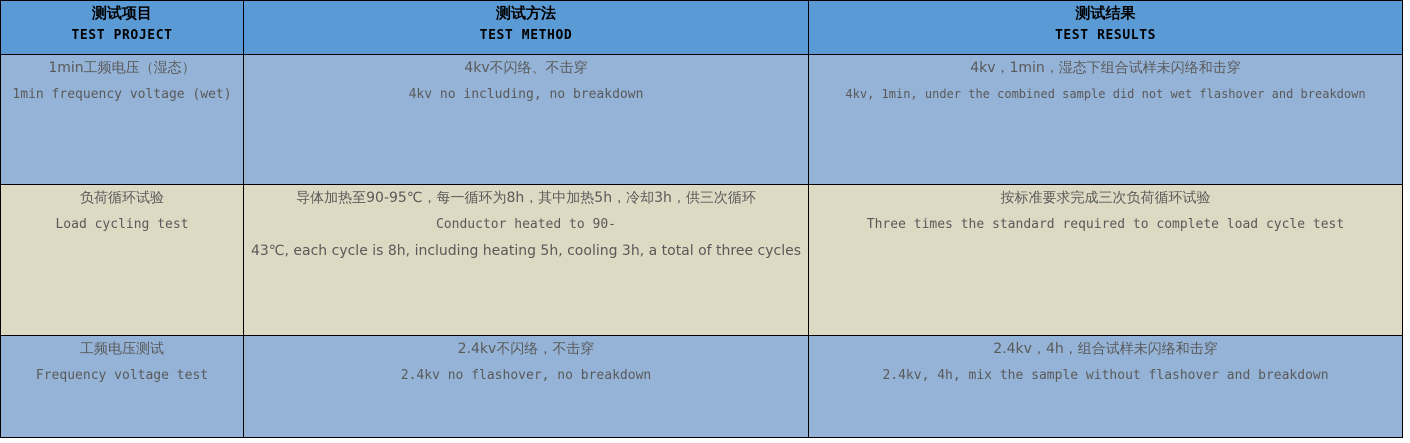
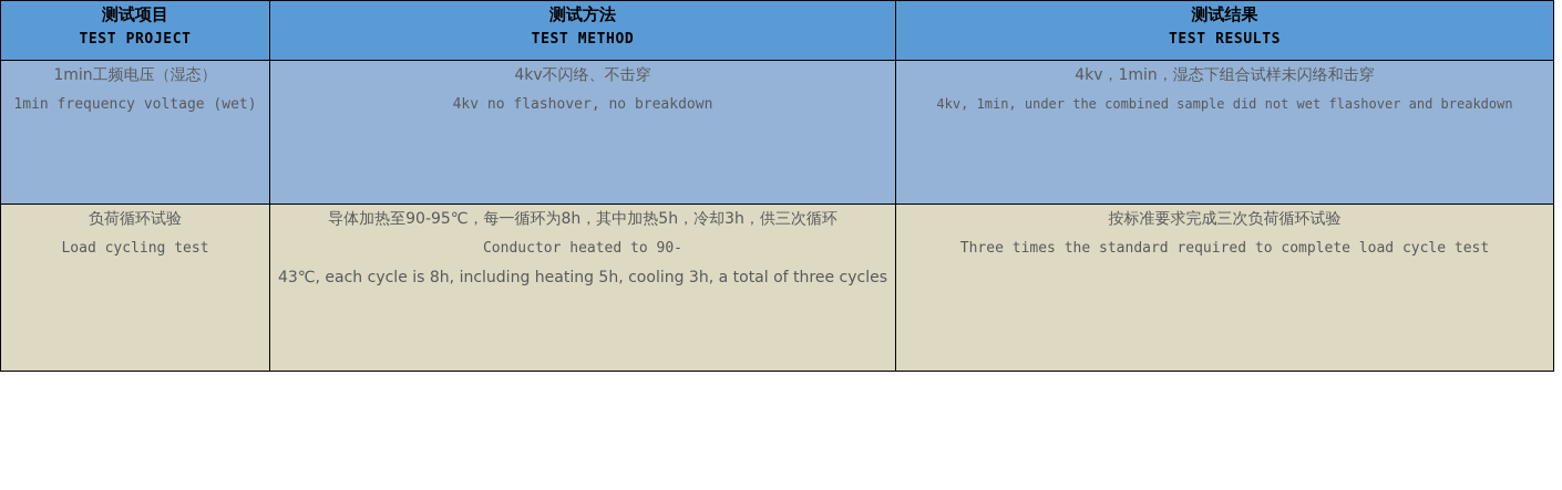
  测试项目 TEST PROJECT	测试方法 TEST METHOD	测试结果 TEST RESULTS
- 1min工频电压（湿态） 1min frequency voltage (wet)	4kv不闪络、不击穿 4kv no including, no breakdown	4kv，1min，湿态下组合试样未闪络和击穿 4kv, 1min, under the combined sample did not wet flashover and breakdown
+ 1min工频电压（湿态） 1min frequency voltage (wet)	4kv不闪络、不击穿 4kv no flashover, no breakdown	4kv，1min，湿态下组合试样未闪络和击穿 4kv, 1min, under the combined sample did not wet flashover and breakdown
  负荷循环试验 Load cycling test	导体加热至90-95℃，每一循环为8h，其中加热5h，冷却3h，供三次循环 Conductor heated to 90- 43℃, each cycle is 8h, including heating 5h, cooling 3h, a total of three cycles	按标准要求完成三次负荷循环试验 Three times the standard required to complete load cycle test
- 工频电压测试 Frequency voltage test	2.4kv不闪络，不击穿 2.4kv no flashover, no breakdown	2.4kv，4h，组合试样未闪络和击穿 2.4kv, 4h, mix the sample without flashover and breakdown
